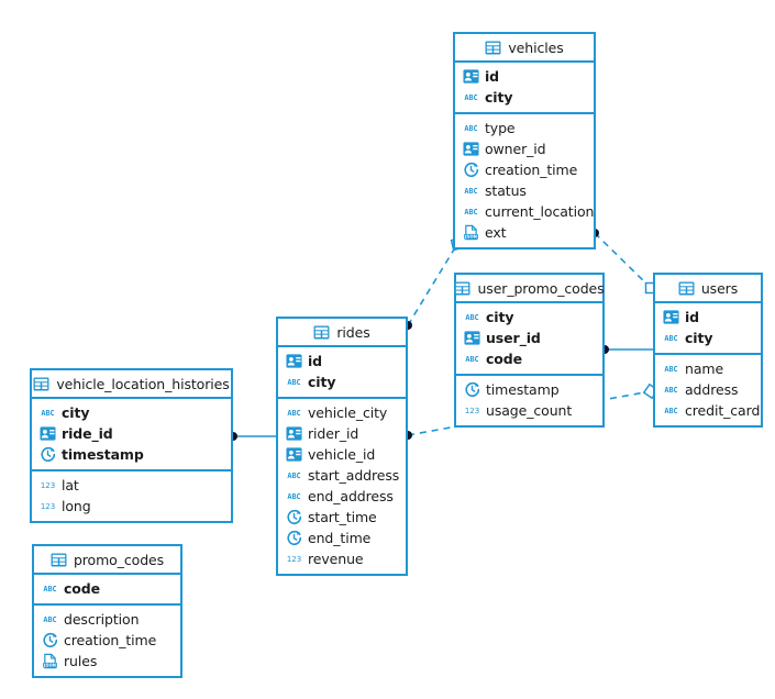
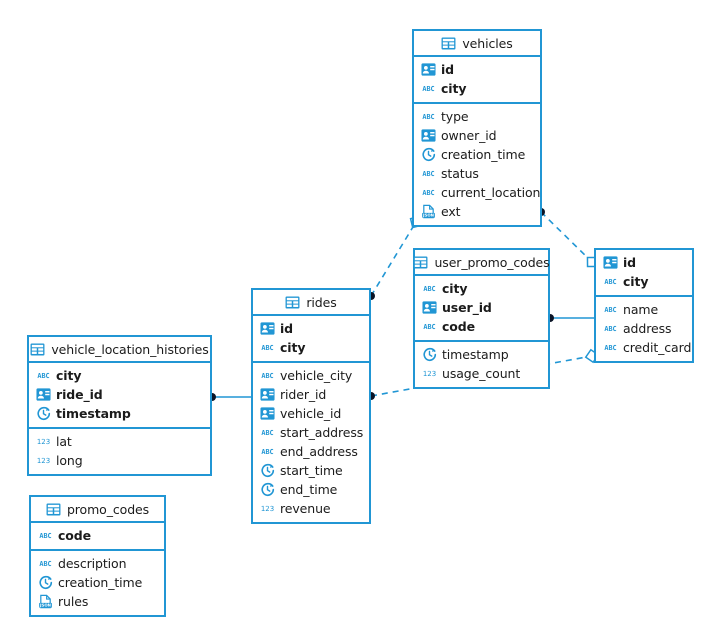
  vehicles
  id
  ABC
  city
  ABC
  type
  owner_id
  creation_time
  ABC
  status
  ABC
  current_location
  ext
  user_promo_codes
  ABC
  city
  user_id
  ABC
  code
  timestamp
  123
  usage_count
- users
  id
  ABC
  city
  ABC
  name
  ABC
  address
  ABC
  credit_card
  rides
  id
  ABC
  city
  ABC
  vehicle_city
  rider_id
  vehicle_id
  ABC
  start_address
  ABC
  end_address
  start_time
  end_time
  123
  revenue
  vehicle_location_histories
  ABC
  city
  ride_id
  timestamp
  123
  lat
  123
  long
  promo_codes
  ABC
  code
  ABC
  description
  creation_time
  rules
